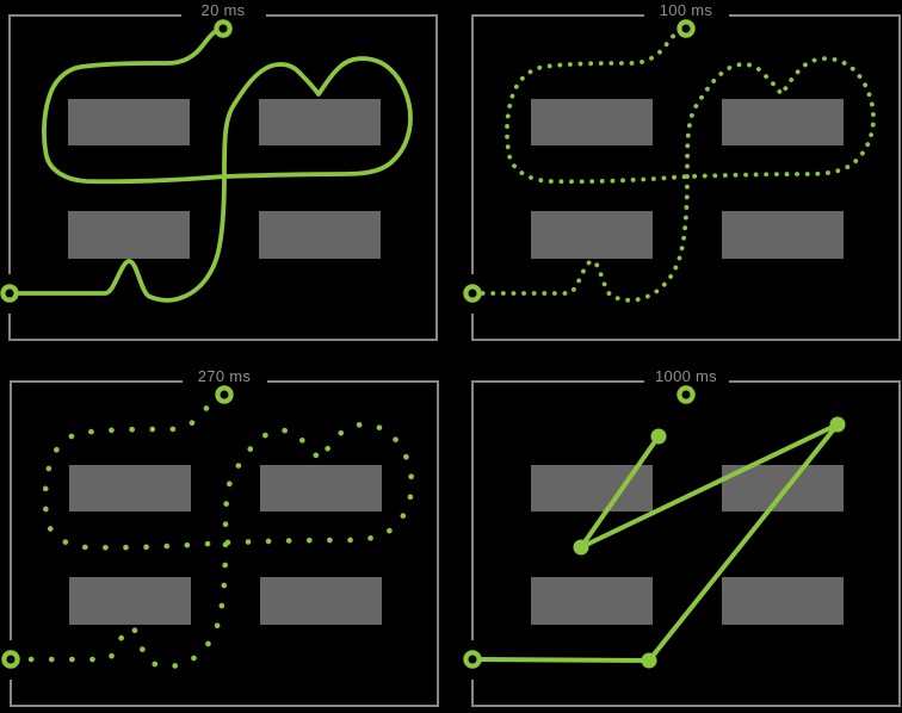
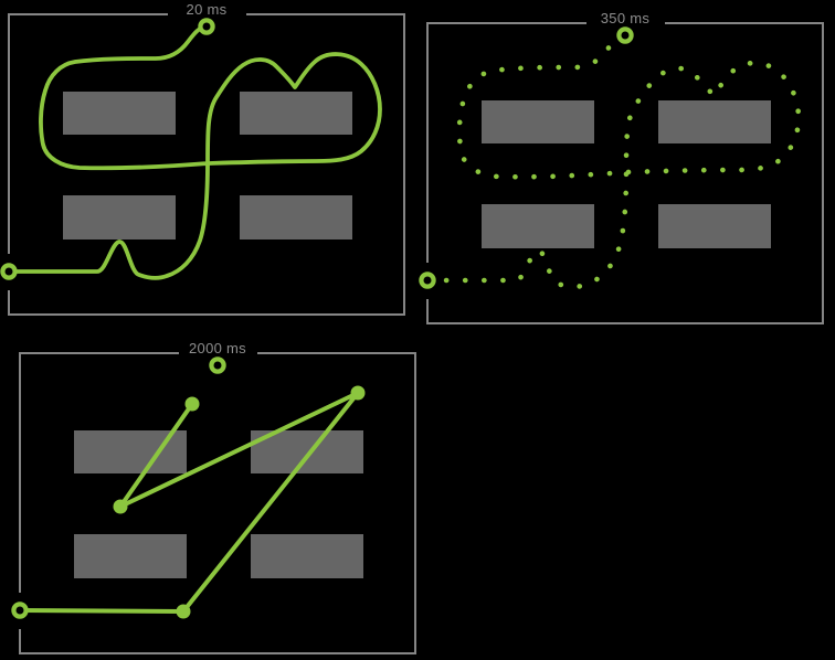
  20 ms
- 100 ms
- 270 ms
+ 350 ms
- 1000 ms
+ 2000 ms
